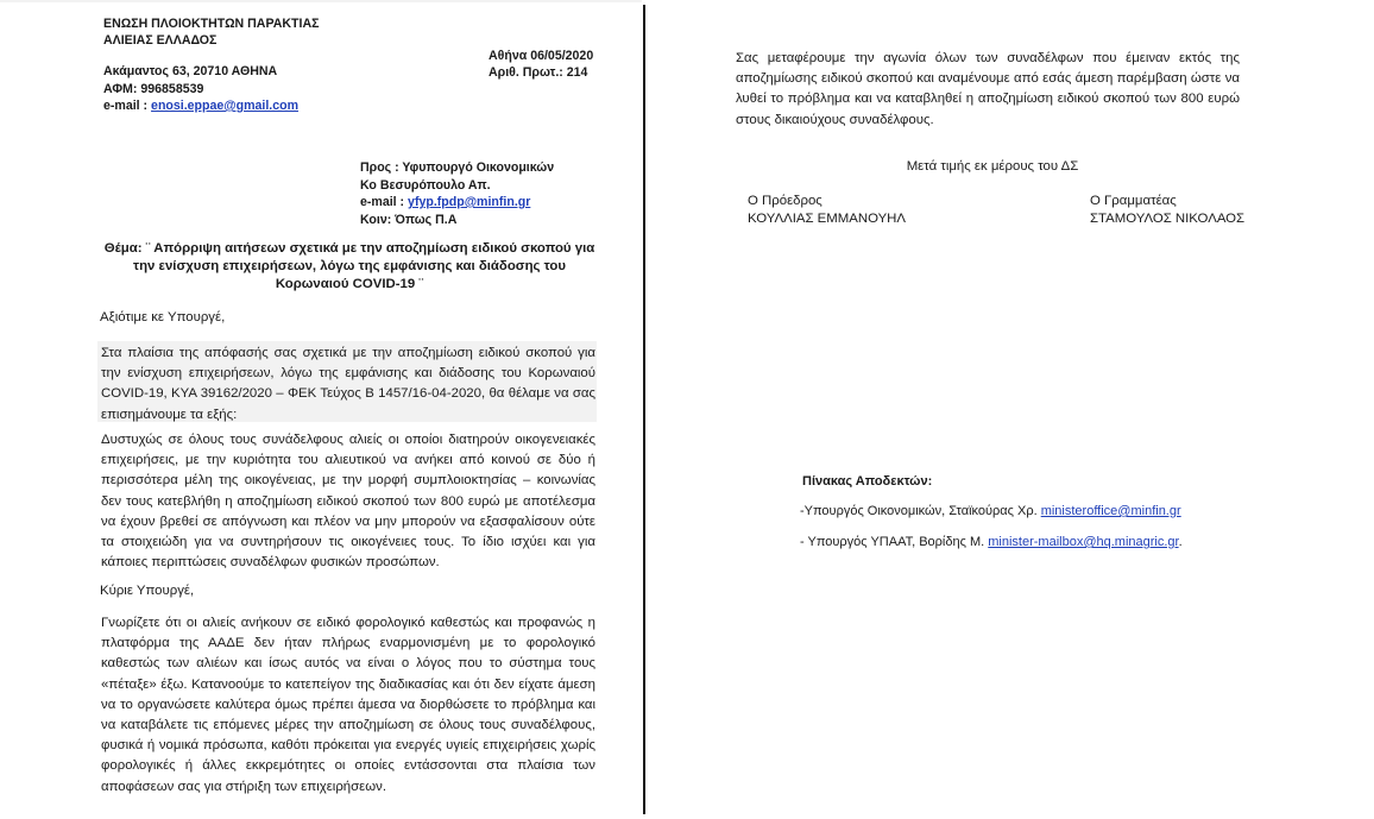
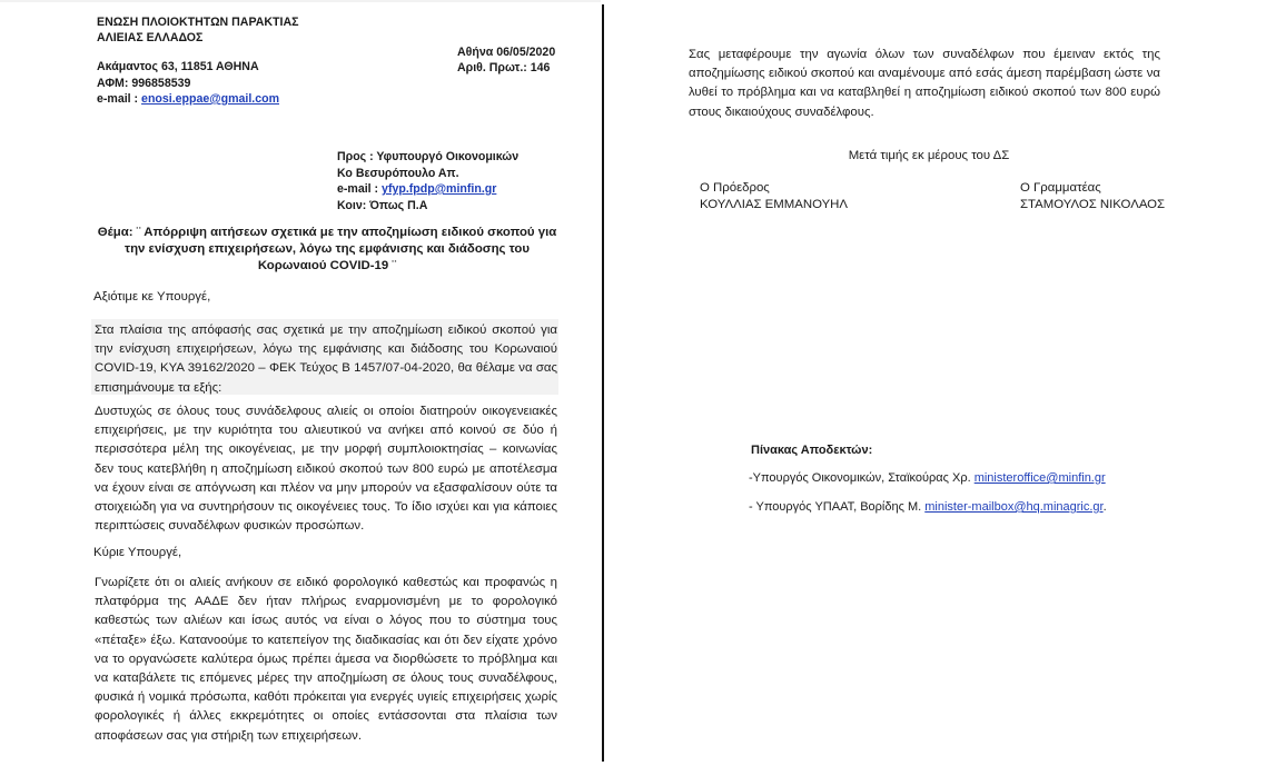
  ΕΝΩΣΗ ΠΛΟΙΟΚΤΗΤΩΝ ΠΑΡΑΚΤΙΑΣ
  ΑΛΙΕΙΑΣ ΕΛΛΑΔΟΣ
  Αθήνα 06/05/2020
- Αριθ. Πρωτ.: 214
+ Αριθ. Πρωτ.: 146
- Ακάμαντος 63, 20710 ΑΘΗΝΑ
+ Ακάμαντος 63, 11851 ΑΘΗΝΑ
  ΑΦΜ: 996858539
  e-mail : enosi.eppae@gmail.com
  Προς : Υφυπουργό Οικονομικών
  Κο Βεσυρόπουλο Απ.
  e-mail : yfyp.fpdp@minfin.gr
  Κοιν: Όπως Π.Α
  Θέμα: ¨ Απόρριψη αιτήσεων σχετικά με την αποζημίωση ειδικού σκοπού για την ενίσχυση επιχειρήσεων, λόγω της εμφάνισης και διάδοσης του Κορωναιού COVID-19 ¨
  Αξιότιμε κε Υπουργέ,
- Στα πλαίσια της απόφασής σας σχετικά με την αποζημίωση ειδικού σκοπού για την ενίσχυση επιχειρήσεων, λόγω της εμφάνισης και διάδοσης του Κορωναιού COVID-19, ΚΥΑ 39162/2020 – ΦΕΚ Τεύχος Β 1457/16-04-2020, θα θέλαμε να σας επισημάνουμε τα εξής:
+ Στα πλαίσια της απόφασής σας σχετικά με την αποζημίωση ειδικού σκοπού για την ενίσχυση επιχειρήσεων, λόγω της εμφάνισης και διάδοσης του Κορωναιού COVID-19, ΚΥΑ 39162/2020 – ΦΕΚ Τεύχος Β 1457/07-04-2020, θα θέλαμε να σας επισημάνουμε τα εξής:
- Δυστυχώς σε όλους τους συνάδελφους αλιείς οι οποίοι διατηρούν οικογενειακές επιχειρήσεις, με την κυριότητα του αλιευτικού να ανήκει από κοινού σε δύο ή περισσότερα μέλη της οικογένειας, με την μορφή συμπλοιοκτησίας – κοινωνίας δεν τους κατεβλήθη η αποζημίωση ειδικού σκοπού των 800 ευρώ με αποτέλεσμα να έχουν βρεθεί σε απόγνωση και πλέον να μην μπορούν να εξασφαλίσουν ούτε τα στοιχειώδη για να συντηρήσουν τις οικογένειες τους. Το ίδιο ισχύει και για κάποιες περιπτώσεις συναδέλφων φυσικών προσώπων.
+ Δυστυχώς σε όλους τους συνάδελφους αλιείς οι οποίοι διατηρούν οικογενειακές επιχειρήσεις, με την κυριότητα του αλιευτικού να ανήκει από κοινού σε δύο ή περισσότερα μέλη της οικογένειας, με την μορφή συμπλοιοκτησίας – κοινωνίας δεν τους κατεβλήθη η αποζημίωση ειδικού σκοπού των 800 ευρώ με αποτέλεσμα να έχουν είναι σε απόγνωση και πλέον να μην μπορούν να εξασφαλίσουν ούτε τα στοιχειώδη για να συντηρήσουν τις οικογένειες τους. Το ίδιο ισχύει και για κάποιες περιπτώσεις συναδέλφων φυσικών προσώπων.
  Κύριε Υπουργέ,
- Γνωρίζετε ότι οι αλιείς ανήκουν σε ειδικό φορολογικό καθεστώς και προφανώς η πλατφόρμα της ΑΑΔΕ δεν ήταν πλήρως εναρμονισμένη με το φορολογικό καθεστώς των αλιέων και ίσως αυτός να είναι ο λόγος που το σύστημα τους «πέταξε» έξω. Κατανοούμε το κατεπείγον της διαδικασίας και ότι δεν είχατε άμεση να το οργανώσετε καλύτερα όμως πρέπει άμεσα να διορθώσετε το πρόβλημα και να καταβάλετε τις επόμενες μέρες την αποζημίωση σε όλους τους συναδέλφους, φυσικά ή νομικά πρόσωπα, καθότι πρόκειται για ενεργές υγιείς επιχειρήσεις χωρίς φορολογικές ή άλλες εκκρεμότητες οι οποίες εντάσσονται στα πλαίσια των αποφάσεων σας για στήριξη των επιχειρήσεων.
+ Γνωρίζετε ότι οι αλιείς ανήκουν σε ειδικό φορολογικό καθεστώς και προφανώς η πλατφόρμα της ΑΑΔΕ δεν ήταν πλήρως εναρμονισμένη με το φορολογικό καθεστώς των αλιέων και ίσως αυτός να είναι ο λόγος που το σύστημα τους «πέταξε» έξω. Κατανοούμε το κατεπείγον της διαδικασίας και ότι δεν είχατε χρόνο να το οργανώσετε καλύτερα όμως πρέπει άμεσα να διορθώσετε το πρόβλημα και να καταβάλετε τις επόμενες μέρες την αποζημίωση σε όλους τους συναδέλφους, φυσικά ή νομικά πρόσωπα, καθότι πρόκειται για ενεργές υγιείς επιχειρήσεις χωρίς φορολογικές ή άλλες εκκρεμότητες οι οποίες εντάσσονται στα πλαίσια των αποφάσεων σας για στήριξη των επιχειρήσεων.
  Σας μεταφέρουμε την αγωνία όλων των συναδέλφων που έμειναν εκτός της αποζημίωσης ειδικού σκοπού και αναμένουμε από εσάς άμεση παρέμβαση ώστε να λυθεί το πρόβλημα και να καταβληθεί η αποζημίωση ειδικού σκοπού των 800 ευρώ στους δικαιούχους συναδέλφους.
  Μετά τιμής εκ μέρους του ΔΣ
  Ο Πρόεδρος
  ΚΟΥΛΛΙΑΣ ΕΜΜΑΝΟΥΗΛ
  Ο Γραμματέας
  ΣΤΑΜΟΥΛΟΣ ΝΙΚΟΛΑΟΣ
  Πίνακας Αποδεκτών:
  -Υπουργός Οικονομικών, Σταϊκούρας Χρ. ministeroffice@minfin.gr
  - Υπουργός ΥΠΑΑΤ, Βορίδης Μ. minister-mailbox@hq.minagric.gr.
